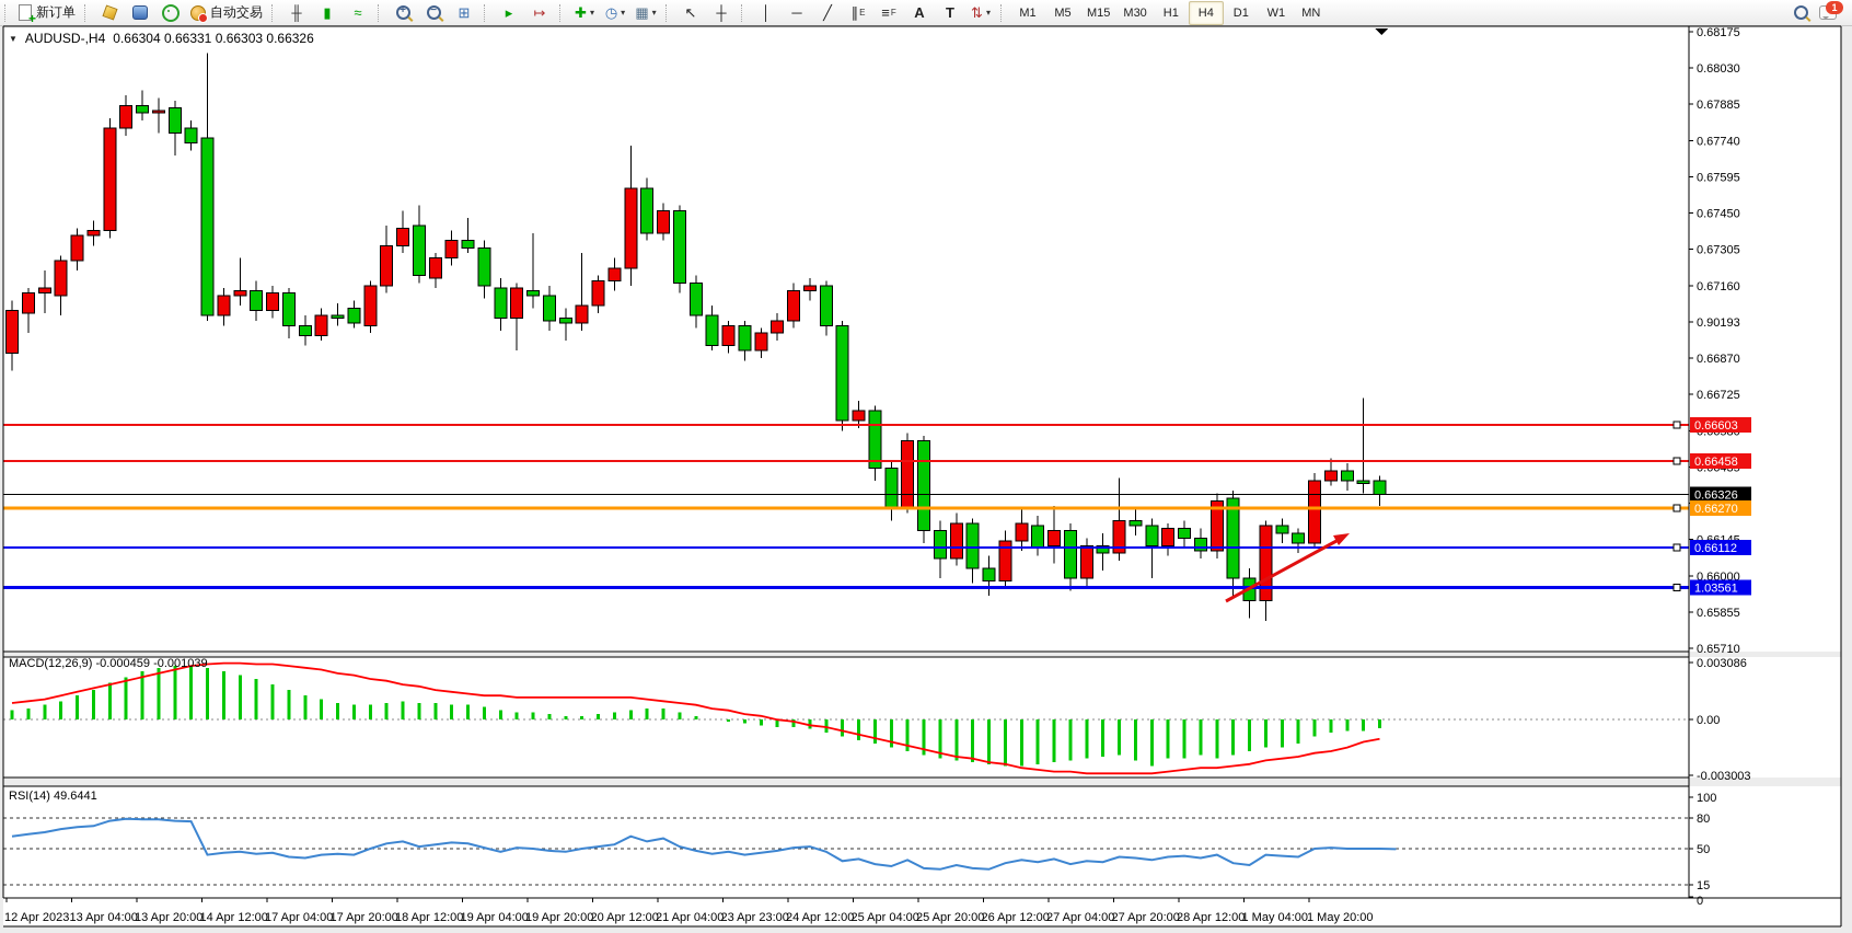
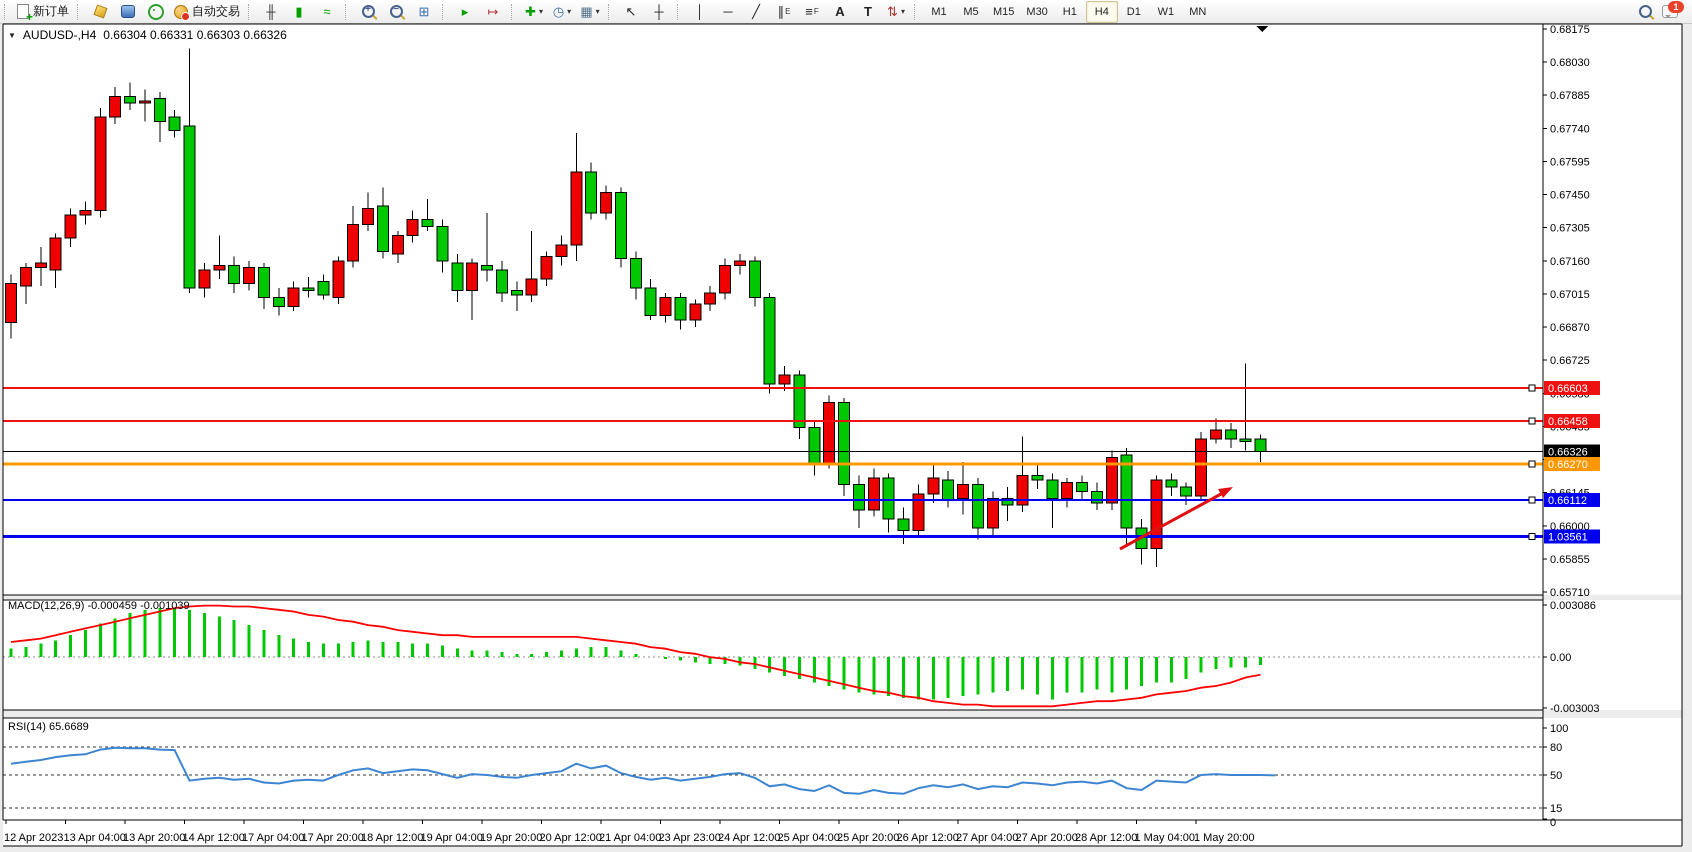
  新订单
  自动交易
  ╫
  ▮
  ≈
  ⊞
  ▸
  ↦
  ✚
  ▾
  ◷
  ▾
  ▦
  ▾
  ↖
  ┼
  │
  ─
  ╱
  ∥
  E
  ≡
  F
  A
  T
  ⇅
  ▾
  M1
  M5
  M15
  M30
  H1
  H4
  D1
  W1
  MN
  1
  ▼
  AUDUSD-,H4
  0.66304 0.66331 0.66303 0.66326
  MACD(12,26,9) -0.000459 -0.001039
- RSI(14) 49.6441
+ RSI(14) 65.6689
  0.68175
  0.68030
  0.67885
  0.67740
  0.67595
  0.67450
  0.67305
  0.67160
- 0.90193
+ 0.67015
  0.66870
  0.66725
  0.66000
  0.65855
  0.65710
  0.66603
  0.66458
  0.66326
  0.66270
  0.66112
  1.03561
  0.003086
  0.00
  -0.003003
  100
  80
  50
  15
  0
  12 Apr 2023
  13 Apr 04:00
  13 Apr 20:00
  14 Apr 12:00
  17 Apr 04:00
  17 Apr 20:00
  18 Apr 12:00
  19 Apr 04:00
  19 Apr 20:00
  20 Apr 12:00
  21 Apr 04:00
  23 Apr 23:00
  24 Apr 12:00
  25 Apr 04:00
  25 Apr 20:00
  26 Apr 12:00
  27 Apr 04:00
  27 Apr 20:00
  28 Apr 12:00
  1 May 04:00
  1 May 20:00
